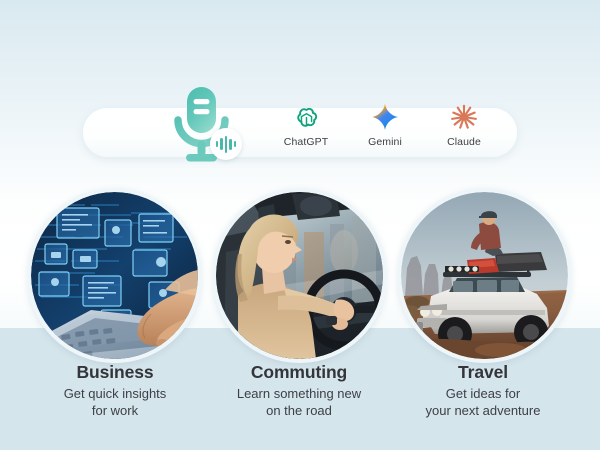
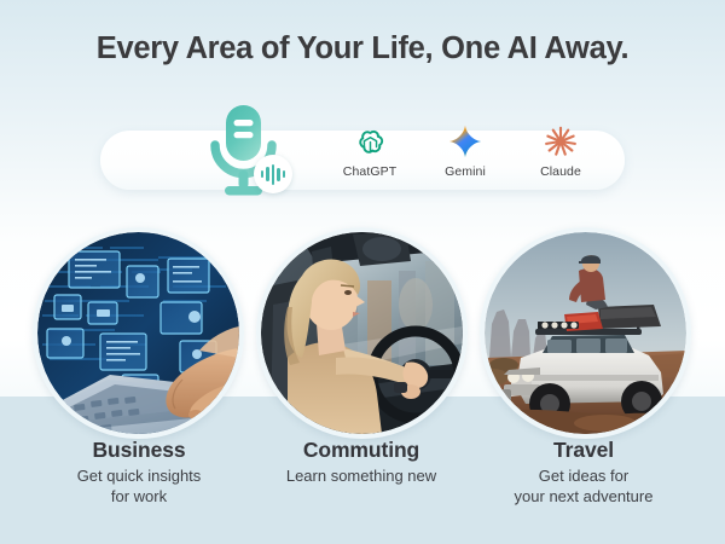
+ Every Area of Your Life, One AI Away.
  ChatGPT
  Gemini
  Claude
  Business
  Get quick insights
  for work
  Commuting
  Learn something new
- on the road
  Travel
  Get ideas for
  your next adventure
